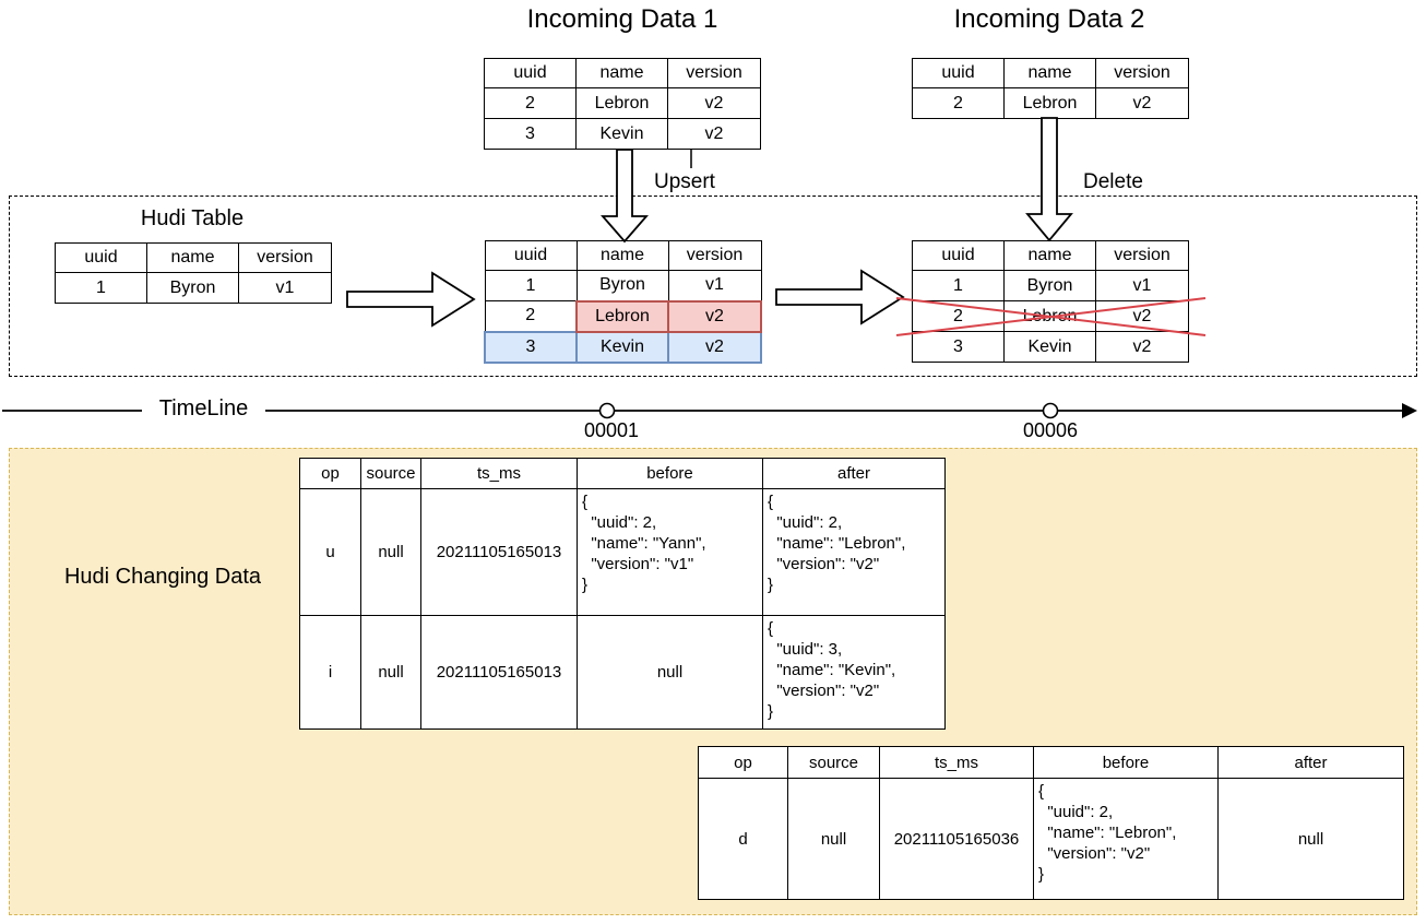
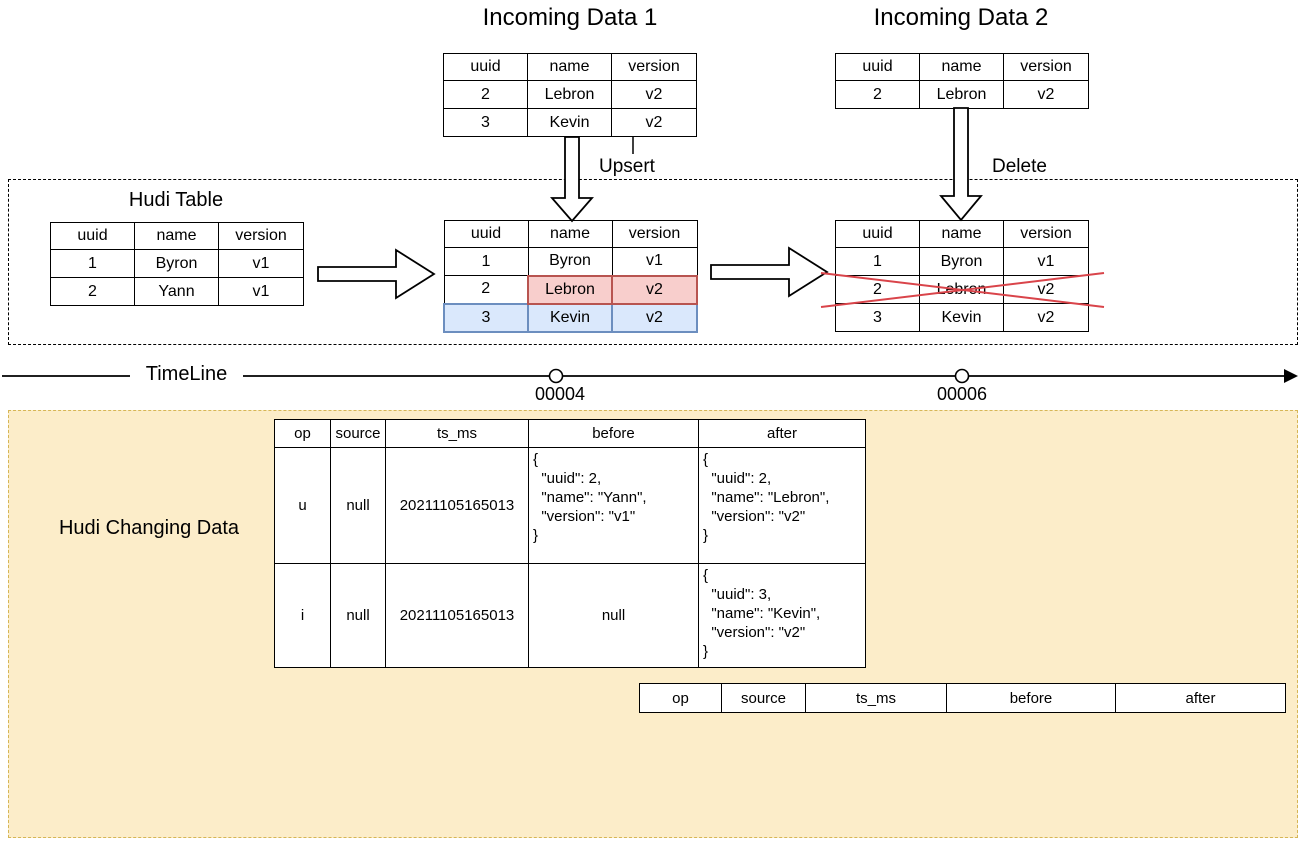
  Incoming Data 1
  Incoming Data 2
  Hudi Table
  Hudi Changing Data
  Upsert
  Delete
  TimeLine
- 00001
+ 00004
  00006
  uuid	name	version
  2	Lebron	v2
  3	Kevin	v2
  uuid	name	version
  2	Lebron	v2
  uuid	name	version
  1	Byron	v1
+ 2	Yann	v1
  uuid	name	version
  1	Byron	v1
  2	Lebron	v2
  3	Kevin	v2
  uuid	name	version
  1	Byron	v1
  3	Kevin	v2
  op	source	ts_ms	before	after
  u	null	20211105165013	{ "uuid": 2, "name": "Yann", "version": "v1" }	{ "uuid": 2, "name": "Lebron", "version": "v2" }
  i	null	20211105165013	null	{ "uuid": 3, "name": "Kevin", "version": "v2" }
  op	source	ts_ms	before	after
- d	null	20211105165036	{ "uuid": 2, "name": "Lebron", "version": "v2" }	null
